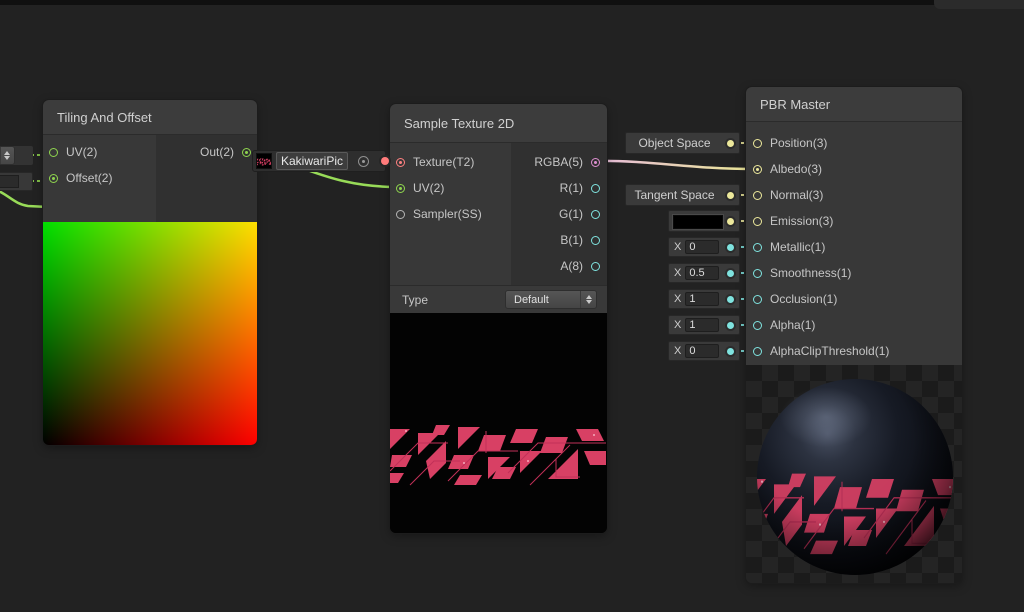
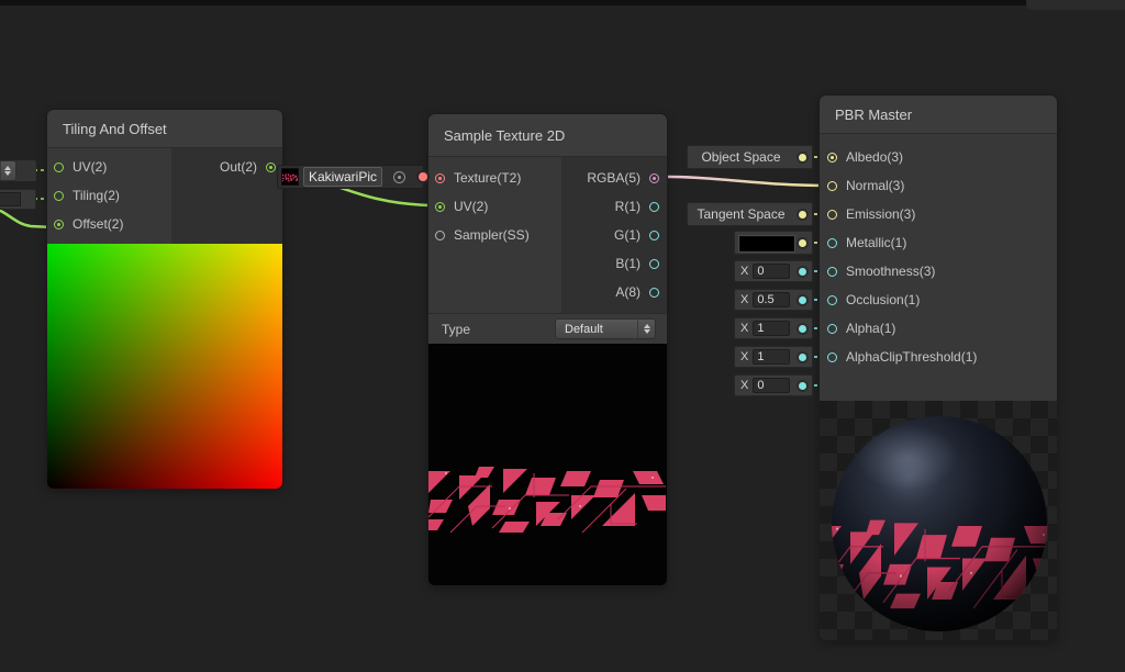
  Tiling And Offset
  UV(2)
+ Tiling(2)
  Offset(2)
  Out(2)
  Sample Texture 2D
  Texture(T2)
  UV(2)
  Sampler(SS)
  RGBA(5)
  R(1)
  G(1)
  B(1)
  A(8)
  Type
  Default
  KakiwariPic
  PBR Master
- Position(3)
  Albedo(3)
  Normal(3)
  Emission(3)
  Metallic(1)
- Smoothness(1)
+ Smoothness(3)
  Occlusion(1)
  Alpha(1)
  AlphaClipThreshold(1)
  Object Space
  Tangent Space
  X
  0
  X
  0.5
  X
  1
  X
  1
  X
  0
